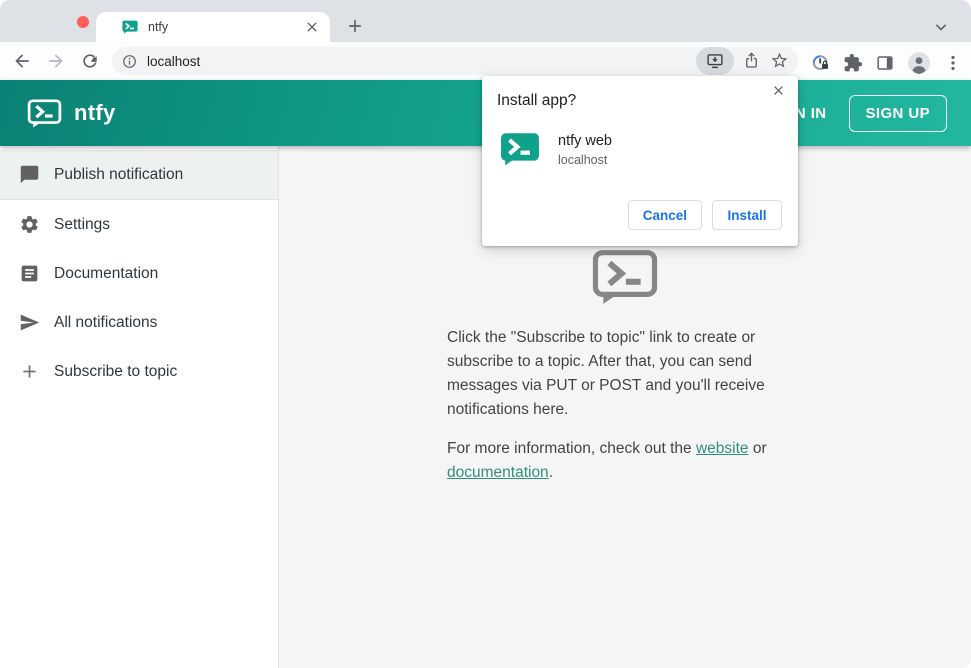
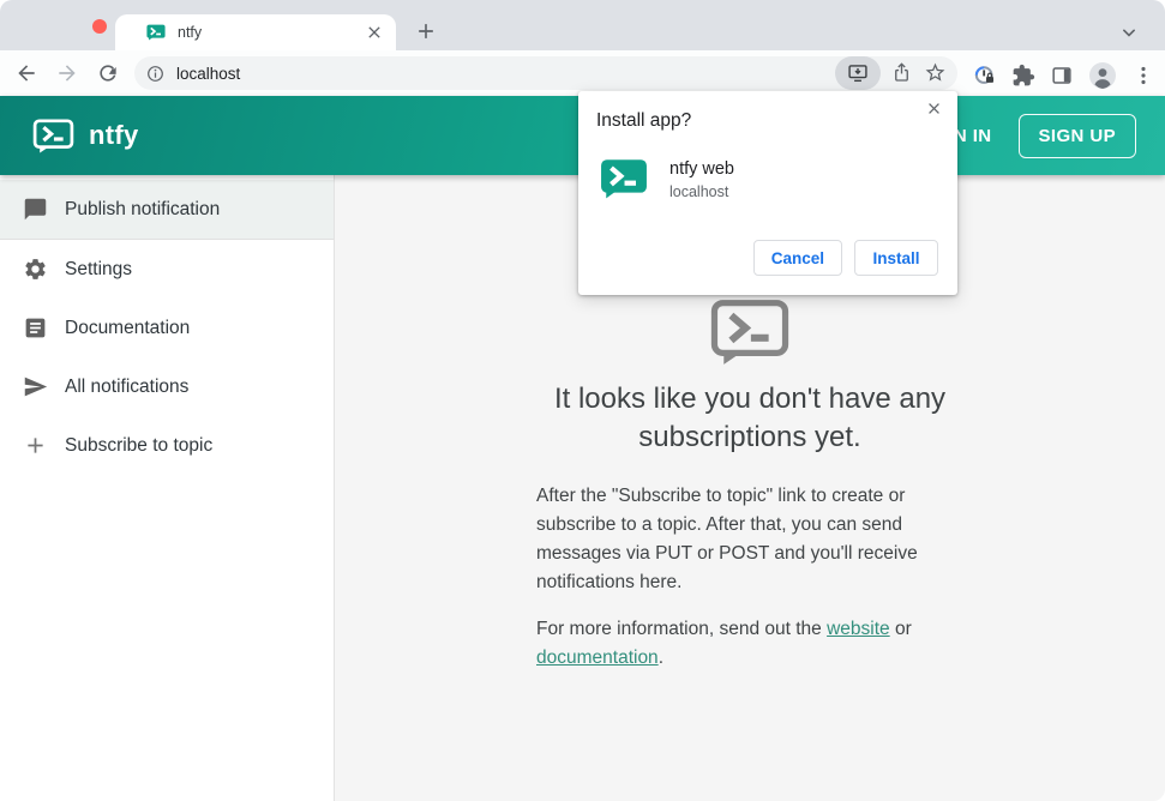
  ntfy
  localhost
  ntfy
  SIGN UP
  Publish notification
  Settings
  Documentation
  All notifications
  Subscribe to topic
+ It looks like you don't have any subscriptions yet.
- Click the "Subscribe to topic" link to create or subscribe to a topic. After that, you can send messages via PUT or POST and you'll receive notifications here.
+ After the "Subscribe to topic" link to create or subscribe to a topic. After that, you can send messages via PUT or POST and you'll receive notifications here.
- For more information, check out the website or documentation.
+ For more information, send out the website or documentation.
  Install app?
  ntfy web
  localhost
  Cancel
  Install
